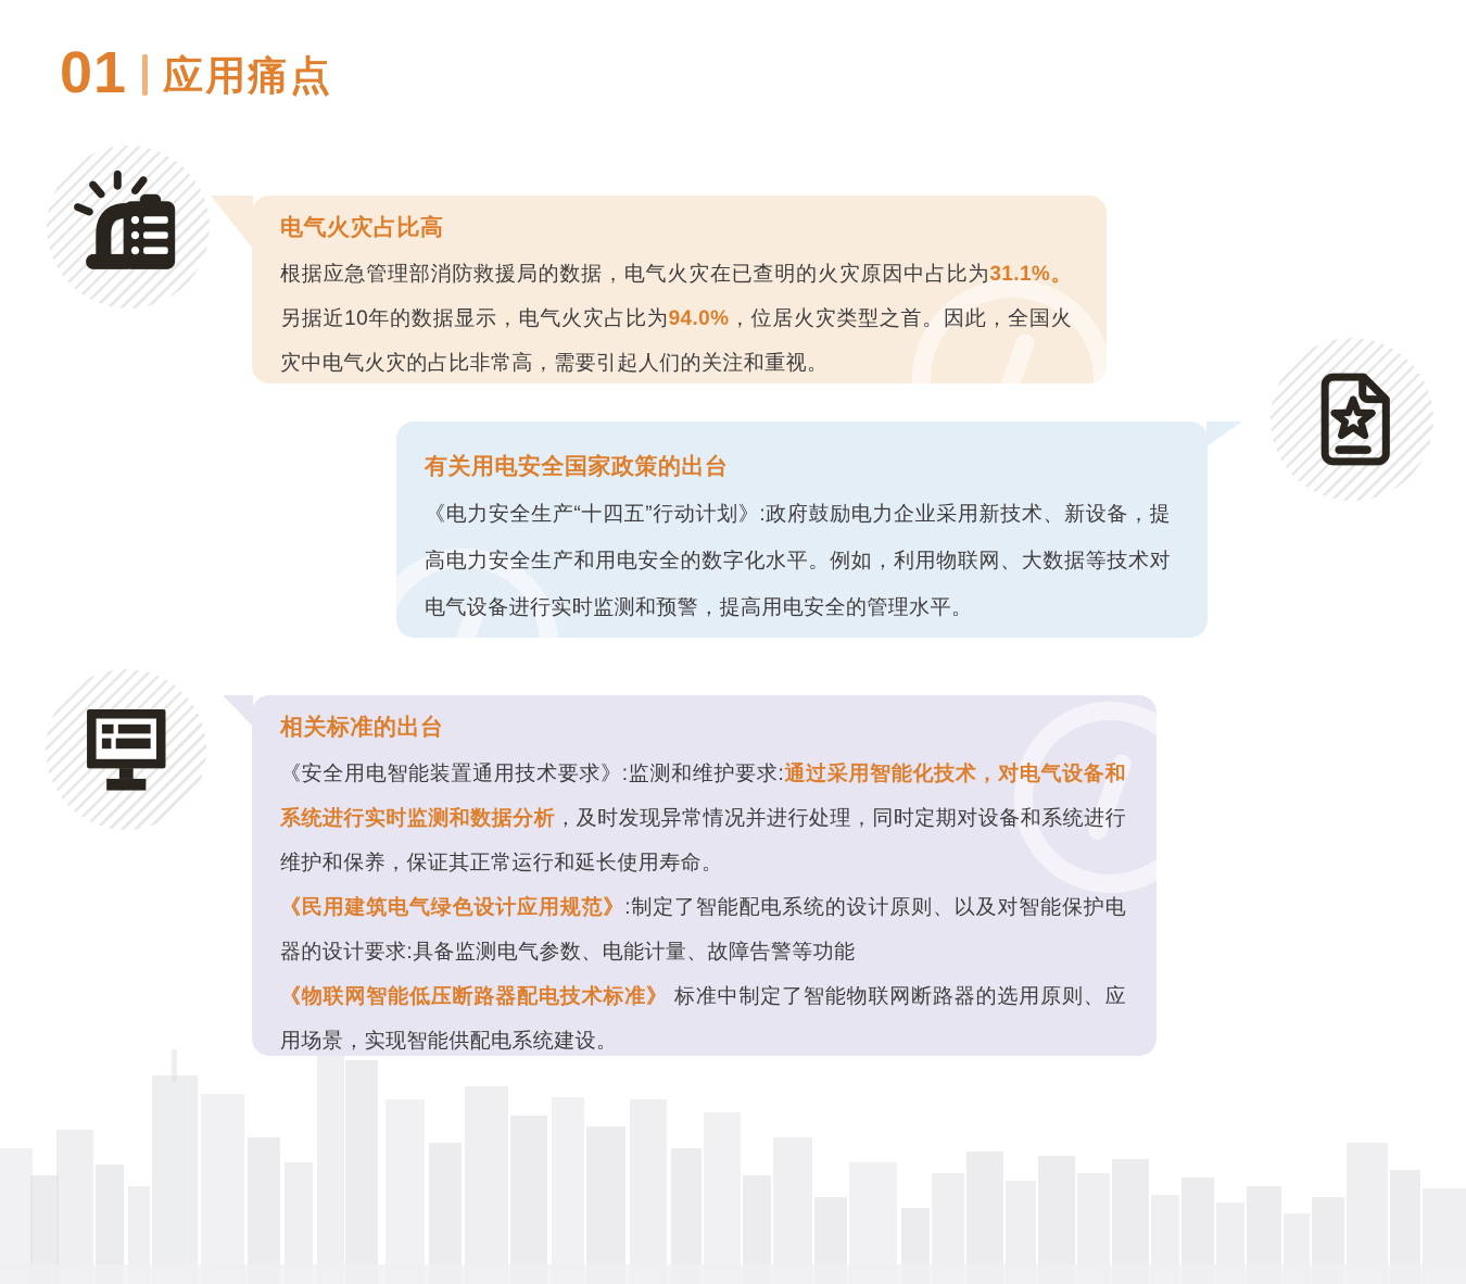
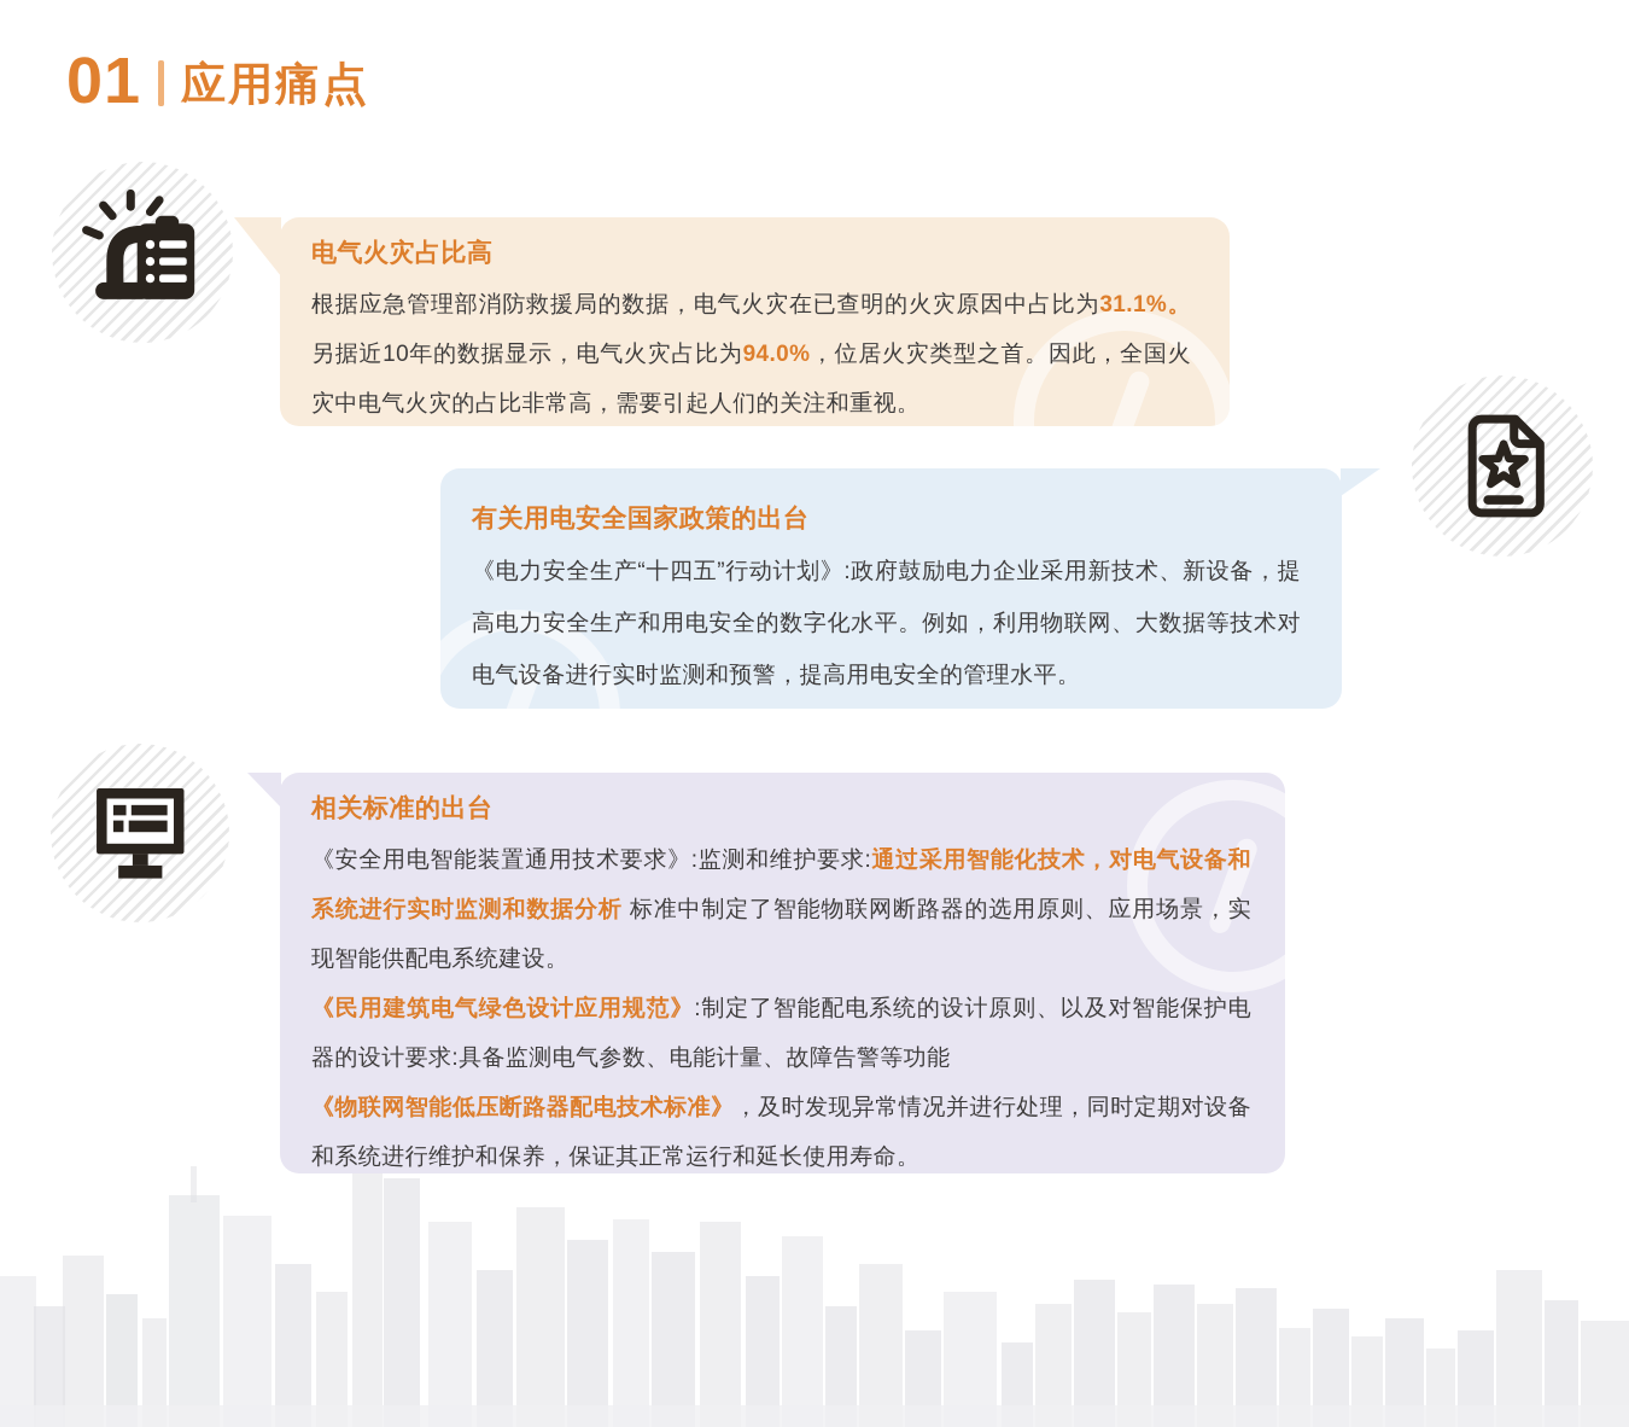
  01
  应用痛点
  电气火灾占比高
  根据应急管理部消防救援局的数据，电气火灾在已查明的火灾原因中占比为31.1%。另据近10年的数据显示，电气火灾占比为94.0%，位居火灾类型之首。因此，全国火灾中电气火灾的占比非常高，需要引起人们的关注和重视。
  有关用电安全国家政策的出台
  《电力安全生产“十四五”行动计划》:政府鼓励电力企业采用新技术、新设备，提高电力安全生产和用电安全的数字化水平。例如，利用物联网、大数据等技术对电气设备进行实时监测和预警，提高用电安全的管理水平。
  相关标准的出台
- 《安全用电智能装置通用技术要求》:监测和维护要求:通过采用智能化技术，对电气设备和系统进行实时监测和数据分析，及时发现异常情况并进行处理，同时定期对设备和系统进行维护和保养，保证其正常运行和延长使用寿命。
+ 《安全用电智能装置通用技术要求》:监测和维护要求:通过采用智能化技术，对电气设备和系统进行实时监测和数据分析 标准中制定了智能物联网断路器的选用原则、应用场景，实现智能供配电系统建设。
  《民用建筑电气绿色设计应用规范》:制定了智能配电系统的设计原则、以及对智能保护电器的设计要求:具备监测电气参数、电能计量、故障告警等功能
- 《物联网智能低压断路器配电技术标准》 标准中制定了智能物联网断路器的选用原则、应用场景，实现智能供配电系统建设。
+ 《物联网智能低压断路器配电技术标准》，及时发现异常情况并进行处理，同时定期对设备和系统进行维护和保养，保证其正常运行和延长使用寿命。
